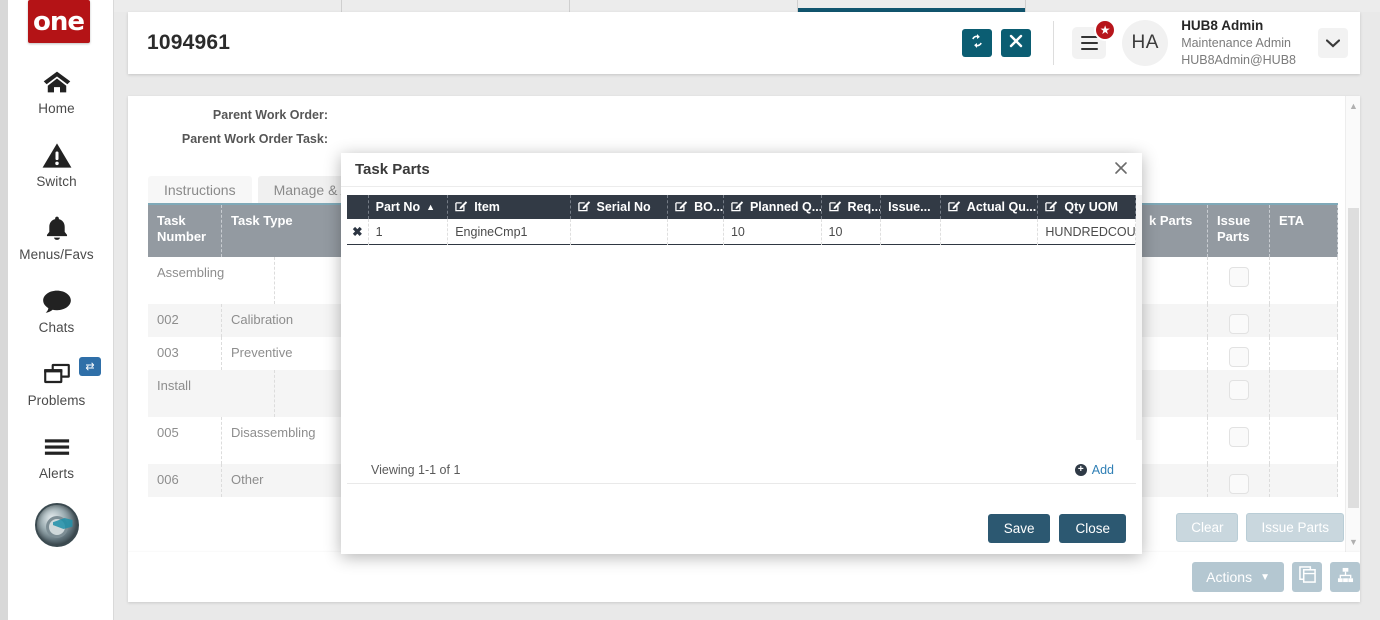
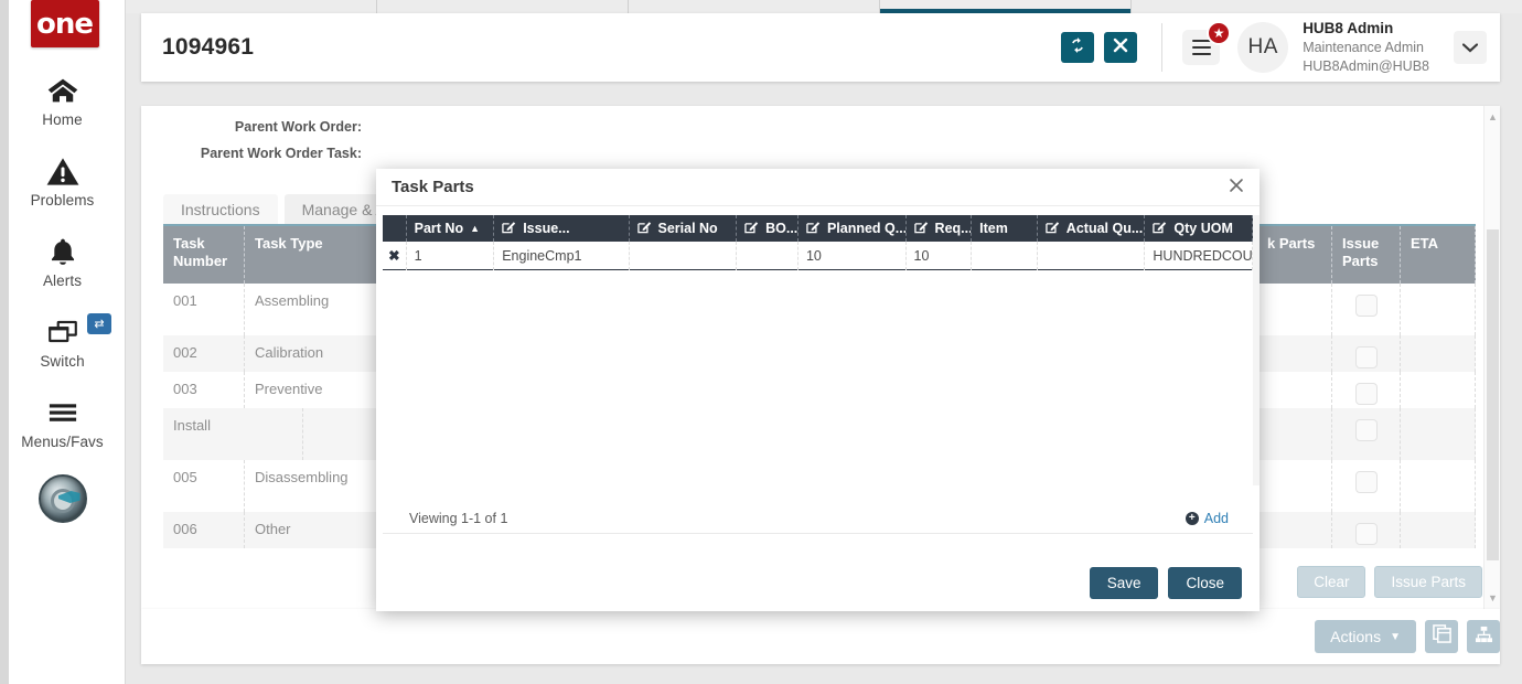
  one
  Home
- Switch
+ Problems
- Menus/Favs
+ Alerts
- Chats
  ⇄
- Problems
+ Switch
- Alerts
+ Menus/Favs
  1094961
  ★
  HA
  HUB8 Admin
  Maintenance Admin
  HUB8Admin@HUB8
  Parent Work Order:
  Parent Work Order Task:
  Instructions
  Task Number
  Task Type
  k Parts
  Issue Parts
  ETA
+ 001
  Assembling
  002
  Calibration
  003
  Preventive
  Install
  005
  Disassembling
  006
  Other
  Clear
  Issue Parts
  ▲
  ▼
  Actions
  ▼
  Task Parts
  Part No
  ▲
- Item
+ Issue...
  Serial No
  BO...
  Planned Q...
  Req...
- Issue...
+ Item
  Actual Qu...
  Qty UOM
  ✖
  1
  EngineCmp1
  10
  10
  HUNDREDCOU
  Viewing 1-1 of 1
  +
  Add
  Save
  Close
